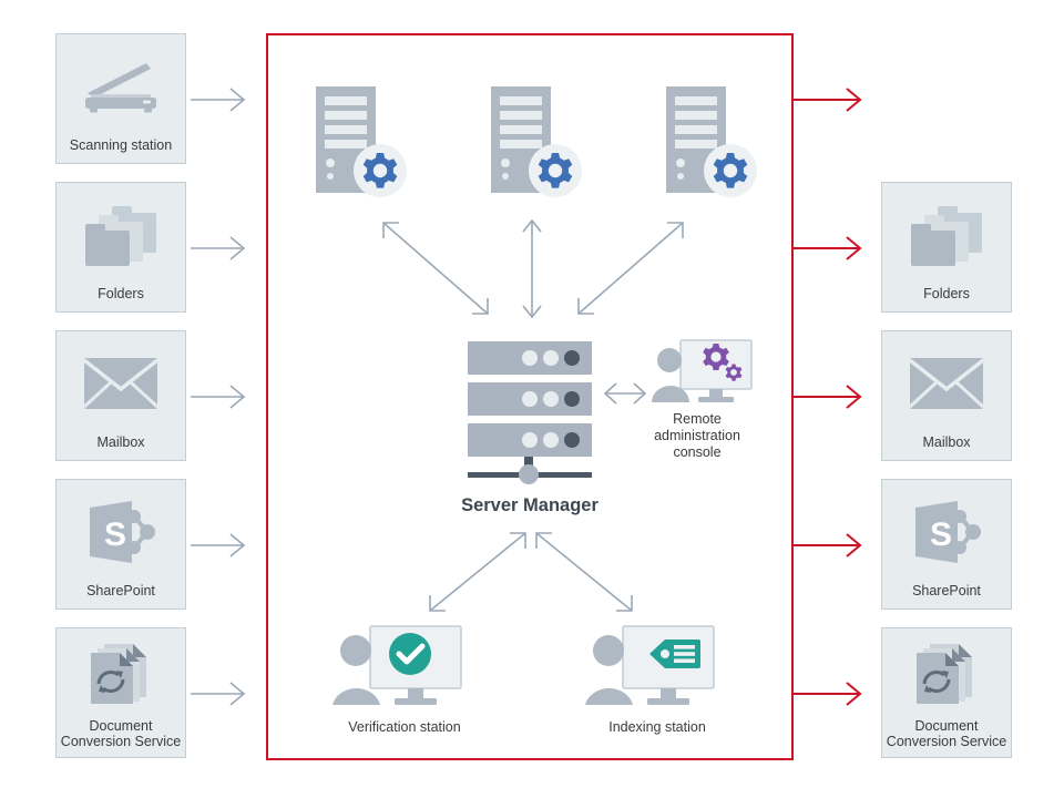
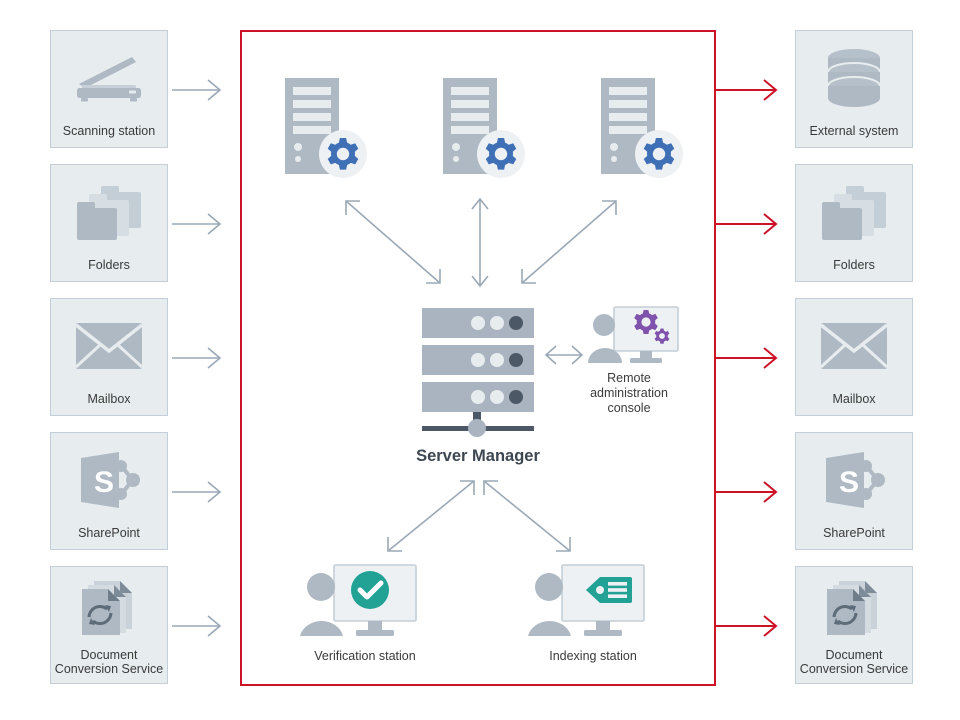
  Scanning station
  Folders
  Mailbox
  S
  SharePoint
  Document
  Conversion Service
  Server Manager
  Remote
  administration
  console
  Verification station
  Indexing station
+ External system
  Folders
  Mailbox
  S
  SharePoint
  Document
  Conversion Service
